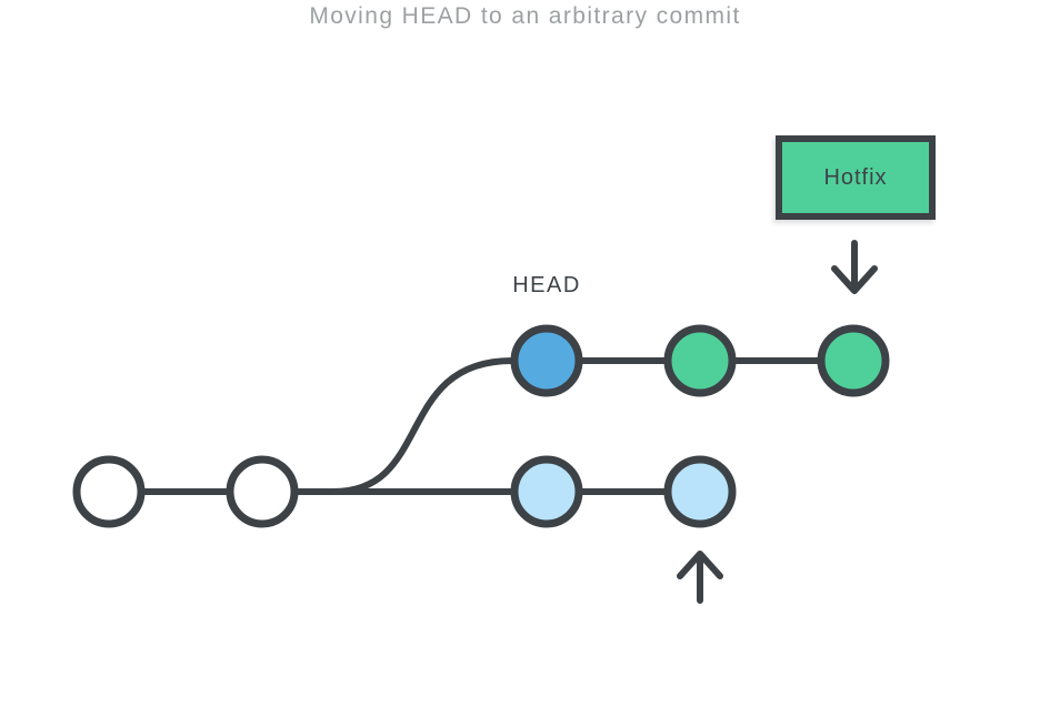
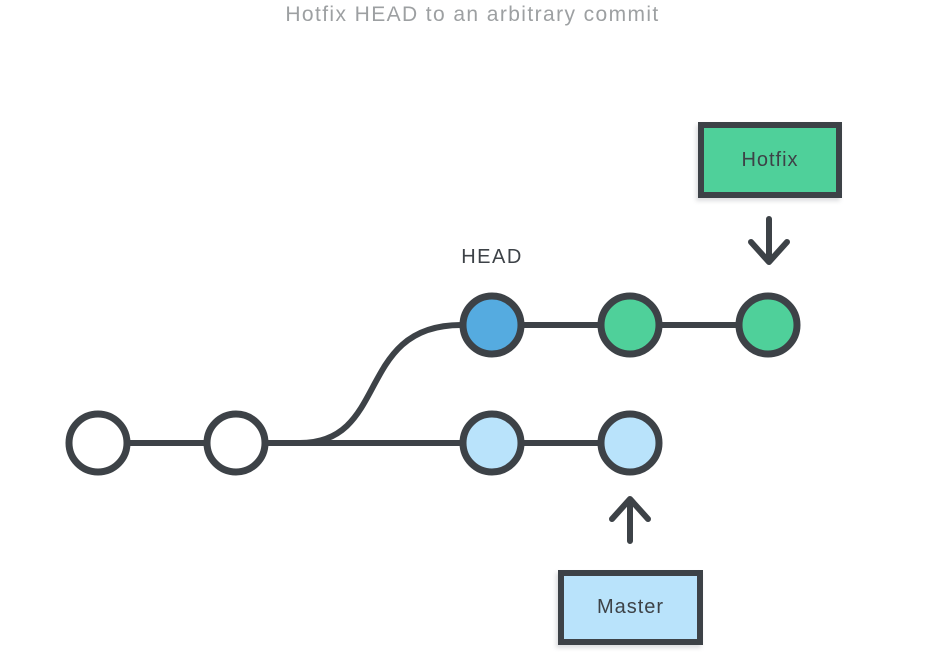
- Moving HEAD to an arbitrary commit
+ Hotfix HEAD to an arbitrary commit
  HEAD
  Hotfix
+ Master
